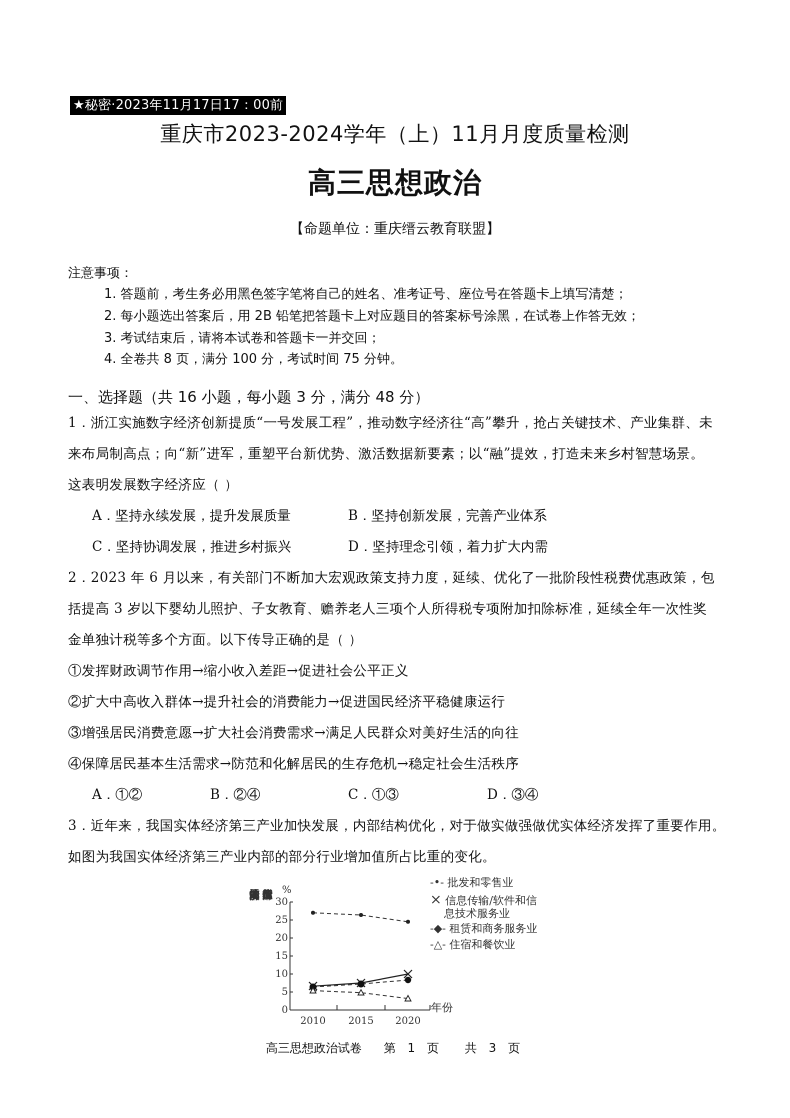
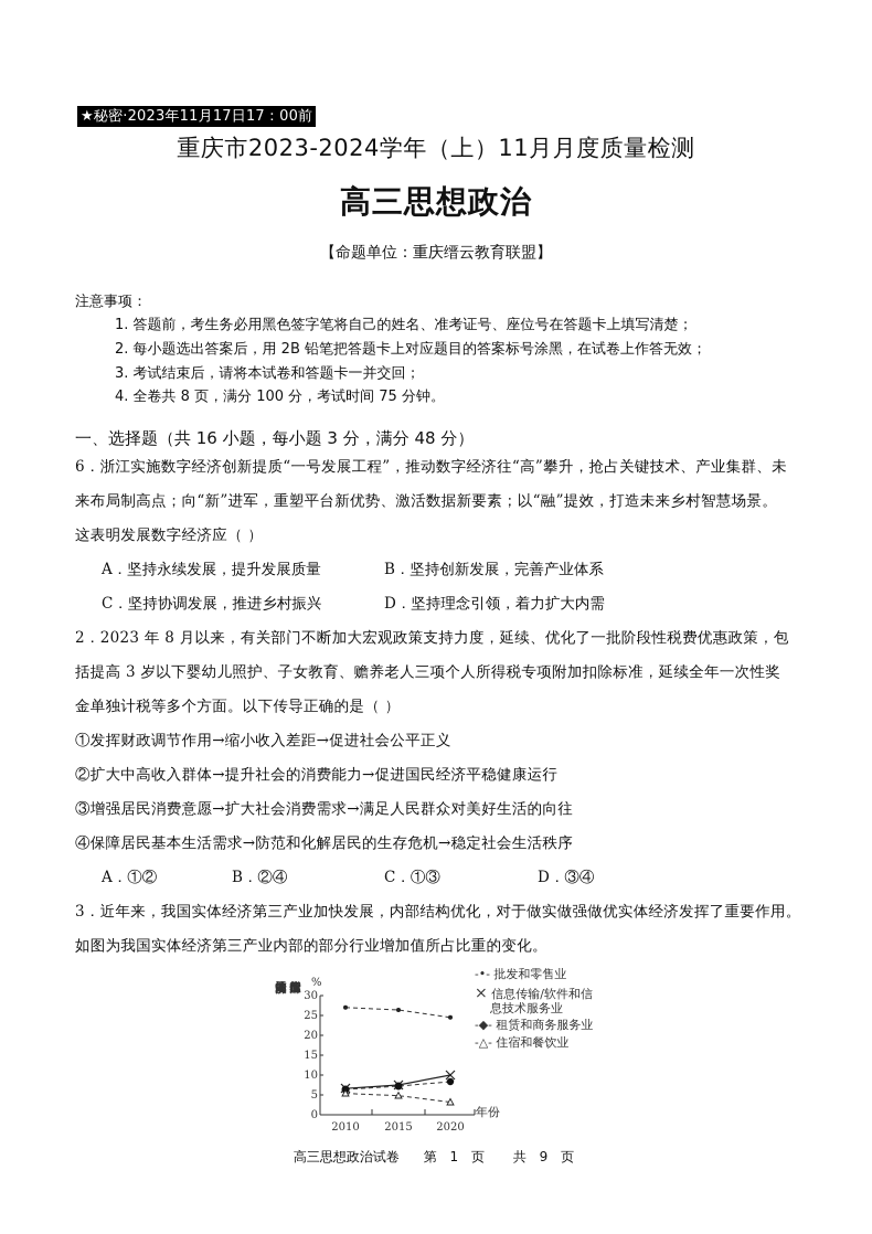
  ★秘密·2023年11月17日17：00前
  重庆市2023-2024学年（上）11月月度质量检测
  高三思想政治
  【命题单位：重庆缙云教育联盟】
  注意事项：
  1. 答题前，考生务必用黑色签字笔将自己的姓名、准考证号、座位号在答题卡上填写清楚；
  2. 每小题选出答案后，用 2B 铅笔把答题卡上对应题目的答案标号涂黑，在试卷上作答无效；
  3. 考试结束后，请将本试卷和答题卡一并交回；
  4. 全卷共 8 页，满分 100 分，考试时间 75 分钟。
  一、选择题（共 16 小题，每小题 3 分，满分 48 分）
- 1．浙江实施数字经济创新提质“一号发展工程”，推动数字经济往“高”攀升，抢占关键技术、产业集群、未
+ 6．浙江实施数字经济创新提质“一号发展工程”，推动数字经济往“高”攀升，抢占关键技术、产业集群、未
  来布局制高点；向“新”进军，重塑平台新优势、激活数据新要素；以“融”提效，打造未来乡村智慧场景。
  这表明发展数字经济应（ ）
  A．坚持永续发展，提升发展质量
  B．坚持创新发展，完善产业体系
  C．坚持协调发展，推进乡村振兴
  D．坚持理念引领，着力扩大内需
- 2．2023 年 6 月以来，有关部门不断加大宏观政策支持力度，延续、优化了一批阶段性税费优惠政策，包
+ 2．2023 年 8 月以来，有关部门不断加大宏观政策支持力度，延续、优化了一批阶段性税费优惠政策，包
  括提高 3 岁以下婴幼儿照护、子女教育、赡养老人三项个人所得税专项附加扣除标准，延续全年一次性奖
  金单独计税等多个方面。以下传导正确的是（ ）
  ①发挥财政调节作用→缩小收入差距→促进社会公平正义
  ②扩大中高收入群体→提升社会的消费能力→促进国民经济平稳健康运行
  ③增强居民消费意愿→扩大社会消费需求→满足人民群众对美好生活的向往
  ④保障居民基本生活需求→防范和化解居民的生存危机→稳定社会生活秩序
  A．①②
  B．②④
  C．①③
  D．③④
  3．近年来，我国实体经济第三产业加快发展，内部结构优化，对于做实做强做优实体经济发挥了重要作用。
  如图为我国实体经济第三产业内部的部分行业增加值所占比重的变化。
  %
  0
  5
  10
  15
  20
  25
  30
  2010
  2015
  2020
  年份
  -•- 批发和零售业
  ⨯ 信息传输/软件和信
  息技术服务业
  -◆- 租赁和商务服务业
  -△- 住宿和餐饮业
- 高三思想政治试卷 第 1 页 共 3 页
+ 高三思想政治试卷 第 1 页 共 9 页
